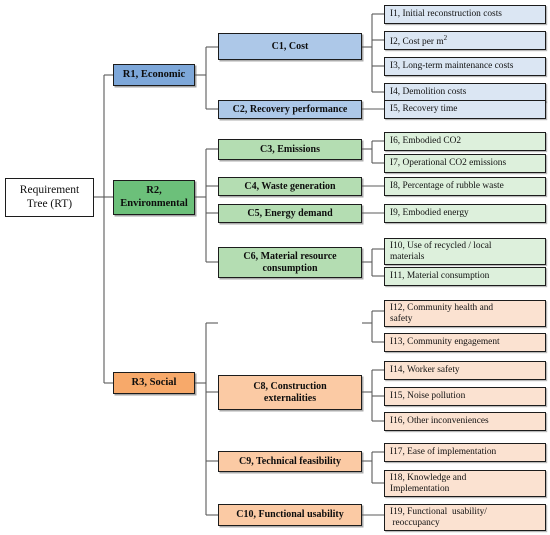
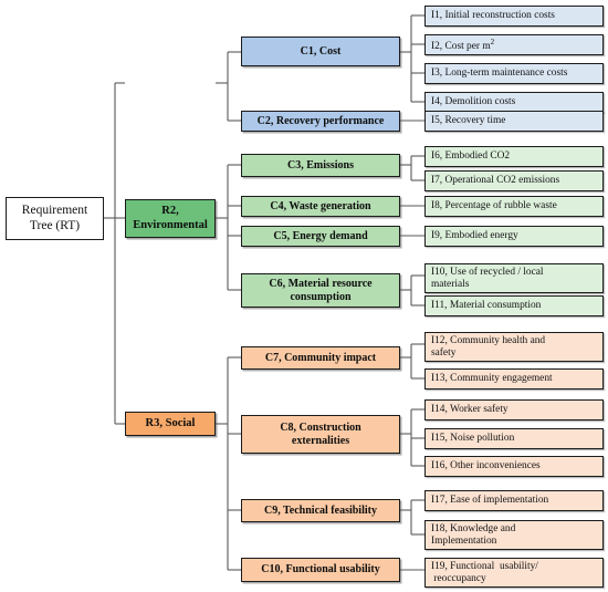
  Requirement
  Tree (RT)
- R1, Economic
  R2,
  Environmental
  R3, Social
  C1, Cost
  C2, Recovery performance
  C3, Emissions
  C4, Waste generation
  C5, Energy demand
  C6, Material resource
  consumption
+ C7, Community impact
  C8, Construction
  externalities
  C9, Technical feasibility
  C10, Functional usability
  I1, Initial reconstruction costs
  I2, Cost per m2
  I3, Long-term maintenance costs
  I4, Demolition costs
  I5, Recovery time
  I6, Embodied CO2
  I7, Operational CO2 emissions
  I8, Percentage of rubble waste
  I9, Embodied energy
  I10, Use of recycled / local
  materials
  I11, Material consumption
  I12, Community health and
  safety
  I13, Community engagement
  I14, Worker safety
  I15, Noise pollution
  I16, Other inconveniences
  I17, Ease of implementation
  I18, Knowledge and
  Implementation
  I19, Functional usability/
  reoccupancy
